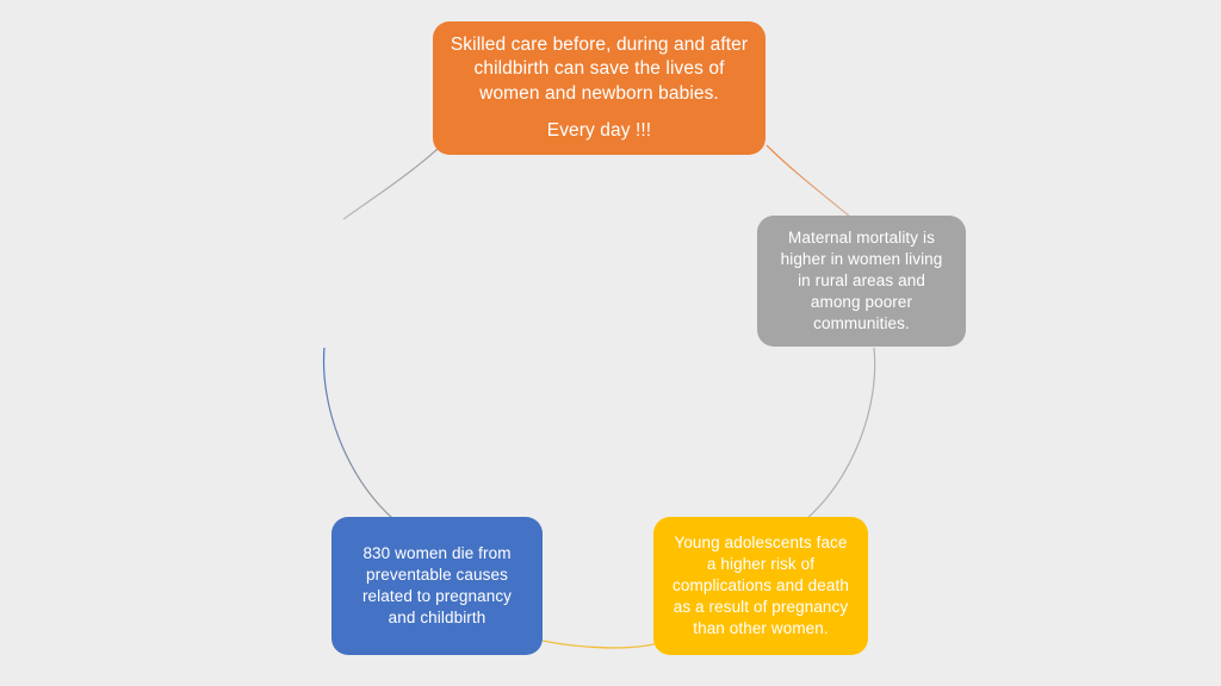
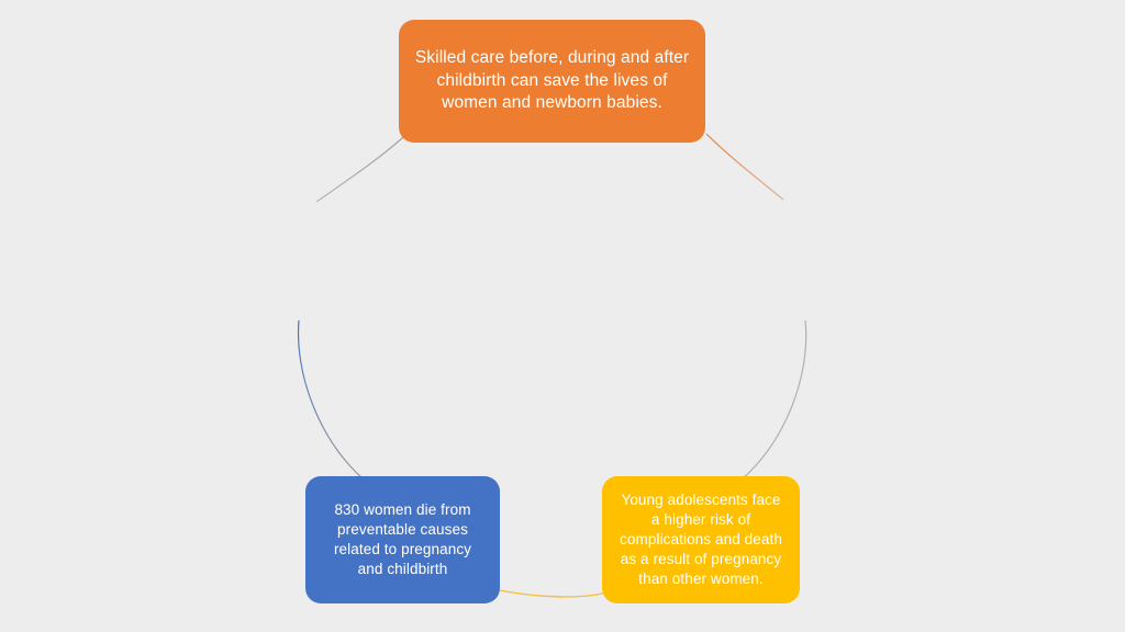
  Skilled care before, during and after childbirth can save the lives of women and newborn babies.
- Every day !!!
- Maternal mortality is higher in women living in rural areas and among poorer communities.
  830 women die from preventable causes related to pregnancy and childbirth
  Young adolescents face a higher risk of complications and death as a result of pregnancy than other women.
